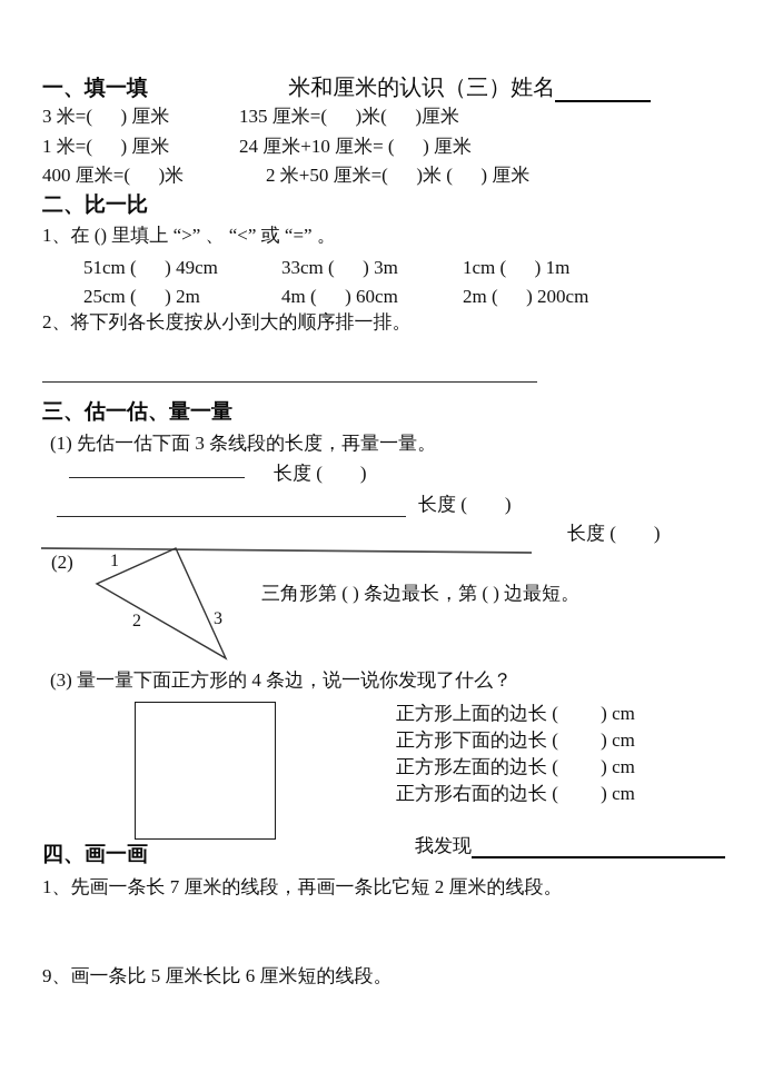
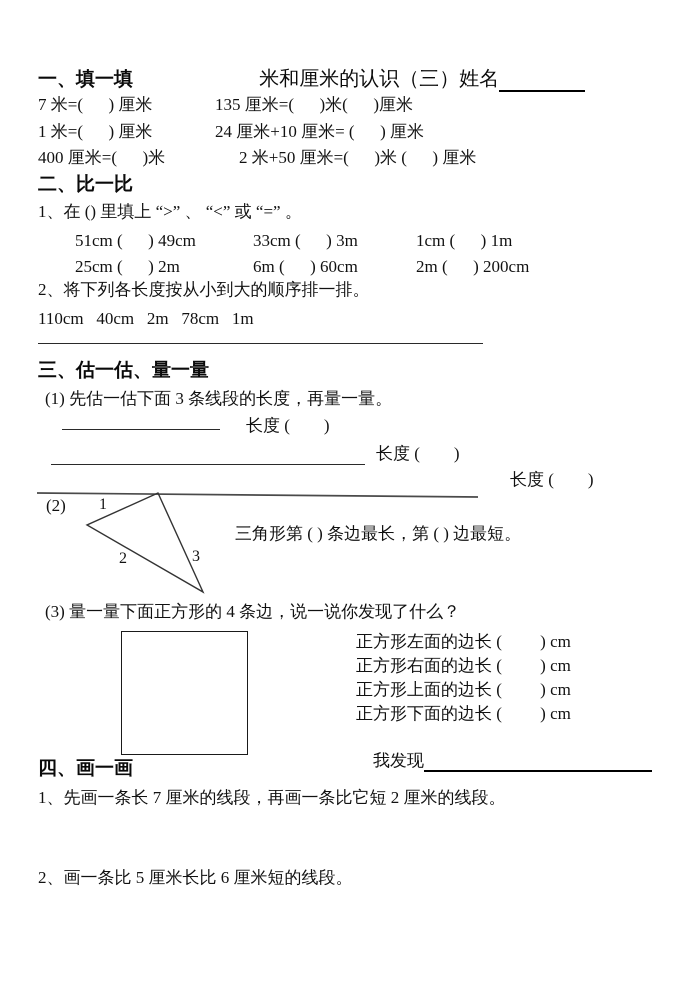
  米和厘米的认识（三）姓名
  一、填一填
- 3 米=( ) 厘米
+ 7 米=( ) 厘米
  135 厘米=( )米( )厘米
  1 米=( ) 厘米
  24 厘米+10 厘米= ( ) 厘米
  400 厘米=( )米
  2 米+50 厘米=( )米 ( ) 厘米
  二、比一比
  1、在 () 里填上 “>” 、 “<” 或 “=” 。
  51cm ( ) 49cm
  33cm ( ) 3m
  1cm ( ) 1m
  25cm ( ) 2m
- 4m ( ) 60cm
+ 6m ( ) 60cm
  2m ( ) 200cm
  2、将下列各长度按从小到大的顺序排一排。
+ 110cm 40cm 2m 78cm 1m
  三、估一估、量一量
  (1) 先估一估下面 3 条线段的长度，再量一量。
  长度 ( )
  长度 ( )
  长度 ( )
  (2)
  1
  2
  3
  三角形第 ( ) 条边最长，第 ( ) 边最短。
  (3) 量一量下面正方形的 4 条边，说一说你发现了什么？
- 正方形上面的边长 ( ) cm
+ 正方形左面的边长 ( ) cm
- 正方形下面的边长 ( ) cm
+ 正方形右面的边长 ( ) cm
- 正方形左面的边长 ( ) cm
+ 正方形上面的边长 ( ) cm
- 正方形右面的边长 ( ) cm
+ 正方形下面的边长 ( ) cm
  我发现
  四、画一画
  1、先画一条长 7 厘米的线段，再画一条比它短 2 厘米的线段。
- 9、画一条比 5 厘米长比 6 厘米短的线段。
+ 2、画一条比 5 厘米长比 6 厘米短的线段。
